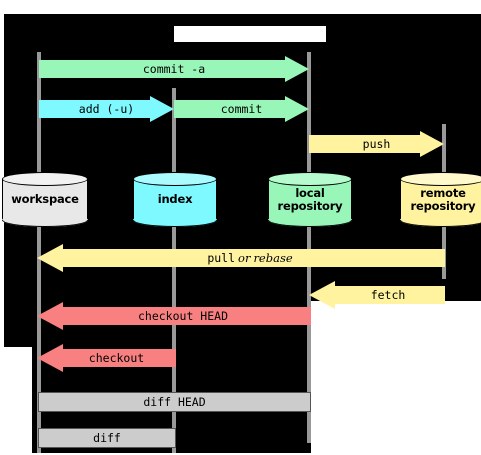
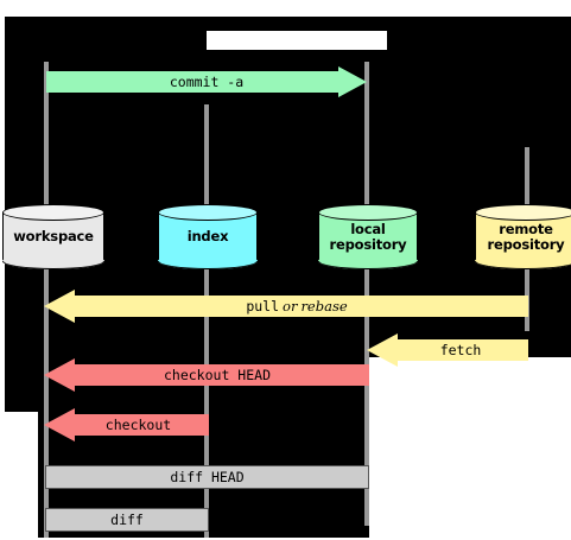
  commit -a
- add (-u)
- commit
- push
  workspace
  index
  local
  repository
  remote
  repository
  pull or rebase
  fetch
  checkout HEAD
  checkout
  diff HEAD
  diff
